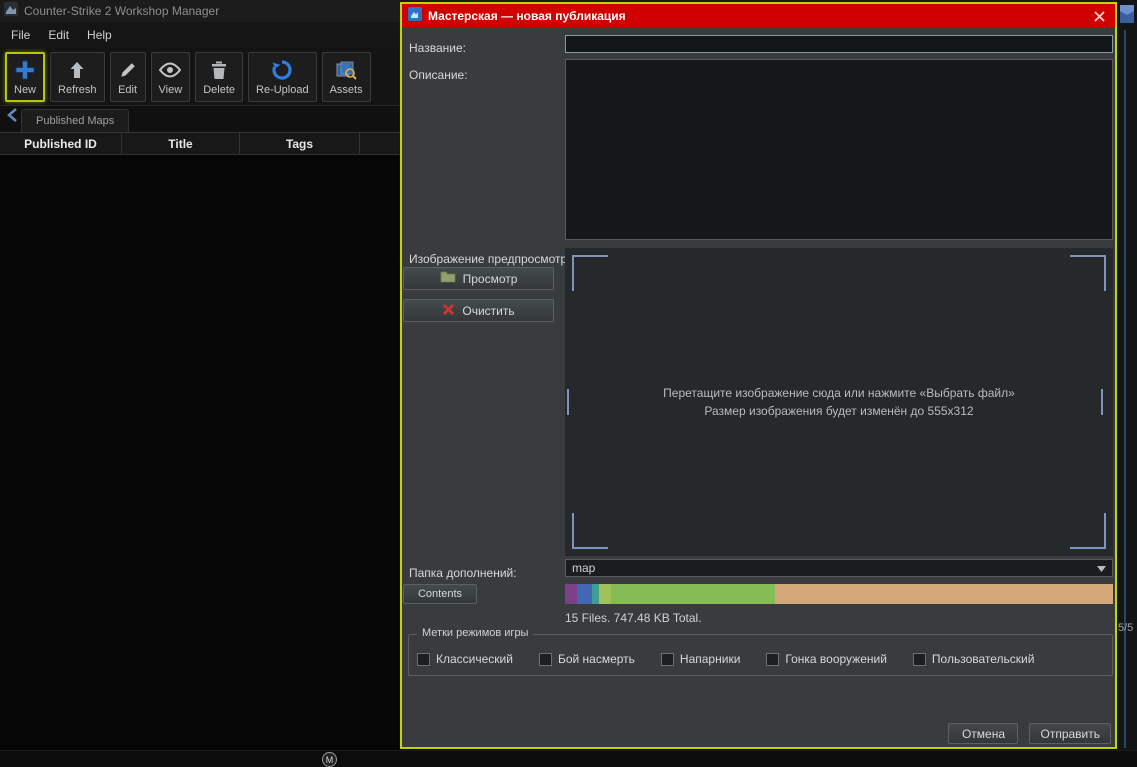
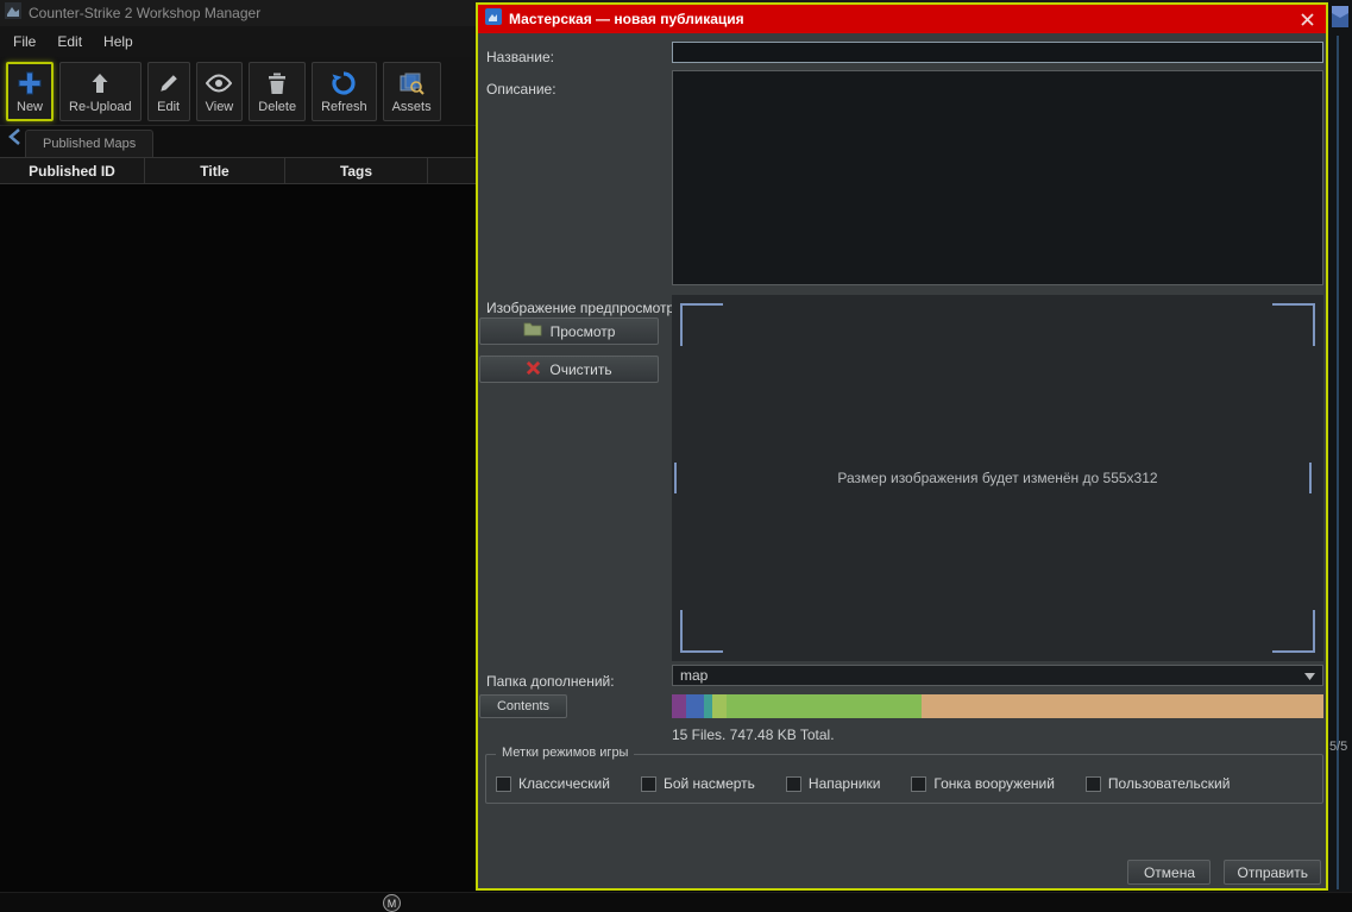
  Counter-Strike 2 Workshop Manager
  File
  Edit
  Help
  New
- Refresh
+ Re-Upload
  Edit
  View
  Delete
- Re-Upload
+ Refresh
  Assets
  Published Maps
  Published ID
  Title
  Tags
  5/5
  M
  Мастерская — новая публикация
  Название:
  Описание:
  Изображение предпросмотр
  Просмотр
  Очистить
- Перетащите изображение сюда или нажмите «Выбрать файл»
  Размер изображения будет изменён до 555x312
  Папка дополнений:
  map
  Contents
  15 Files. 747.48 KB Total.
  Метки режимов игры
  Классический
  Бой насмерть
  Напарники
  Гонка вооружений
  Пользовательский
  Отмена
  Отправить
